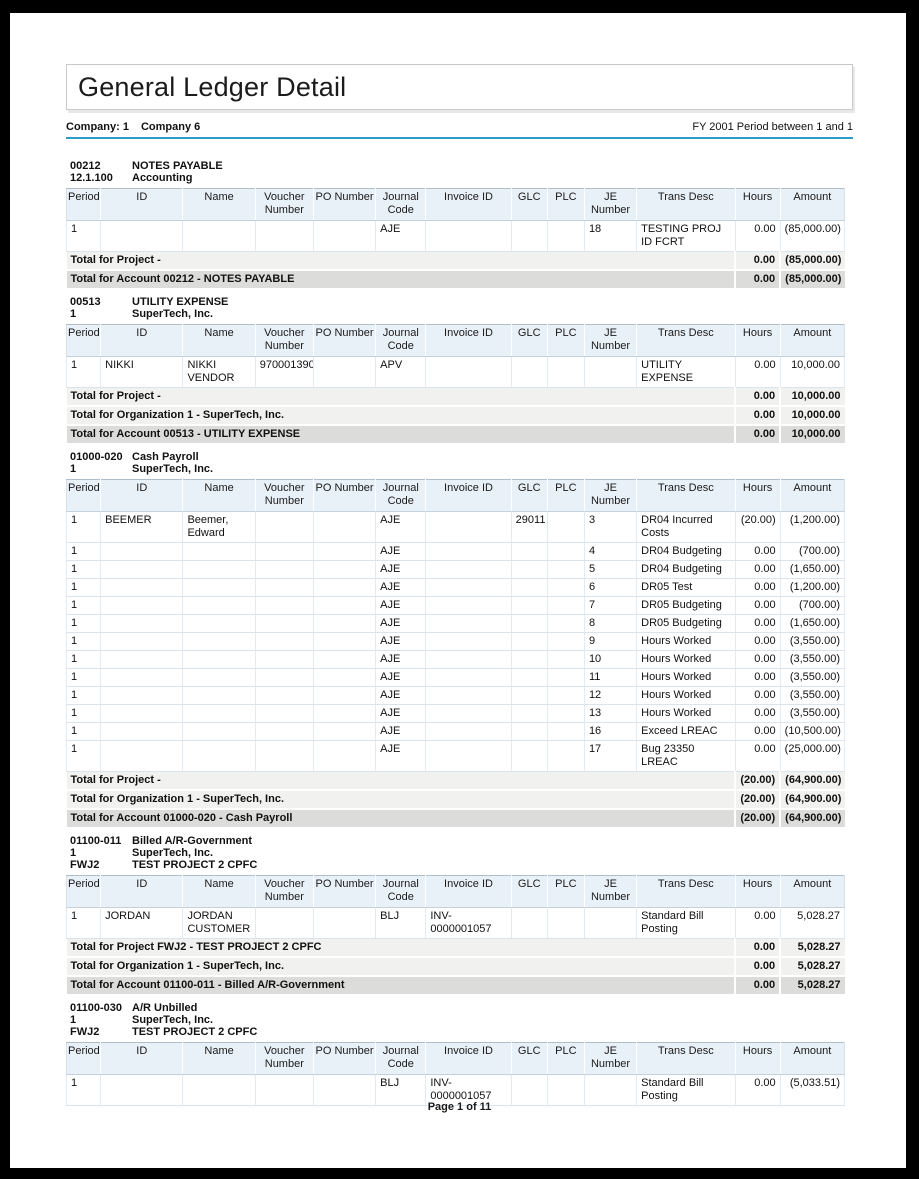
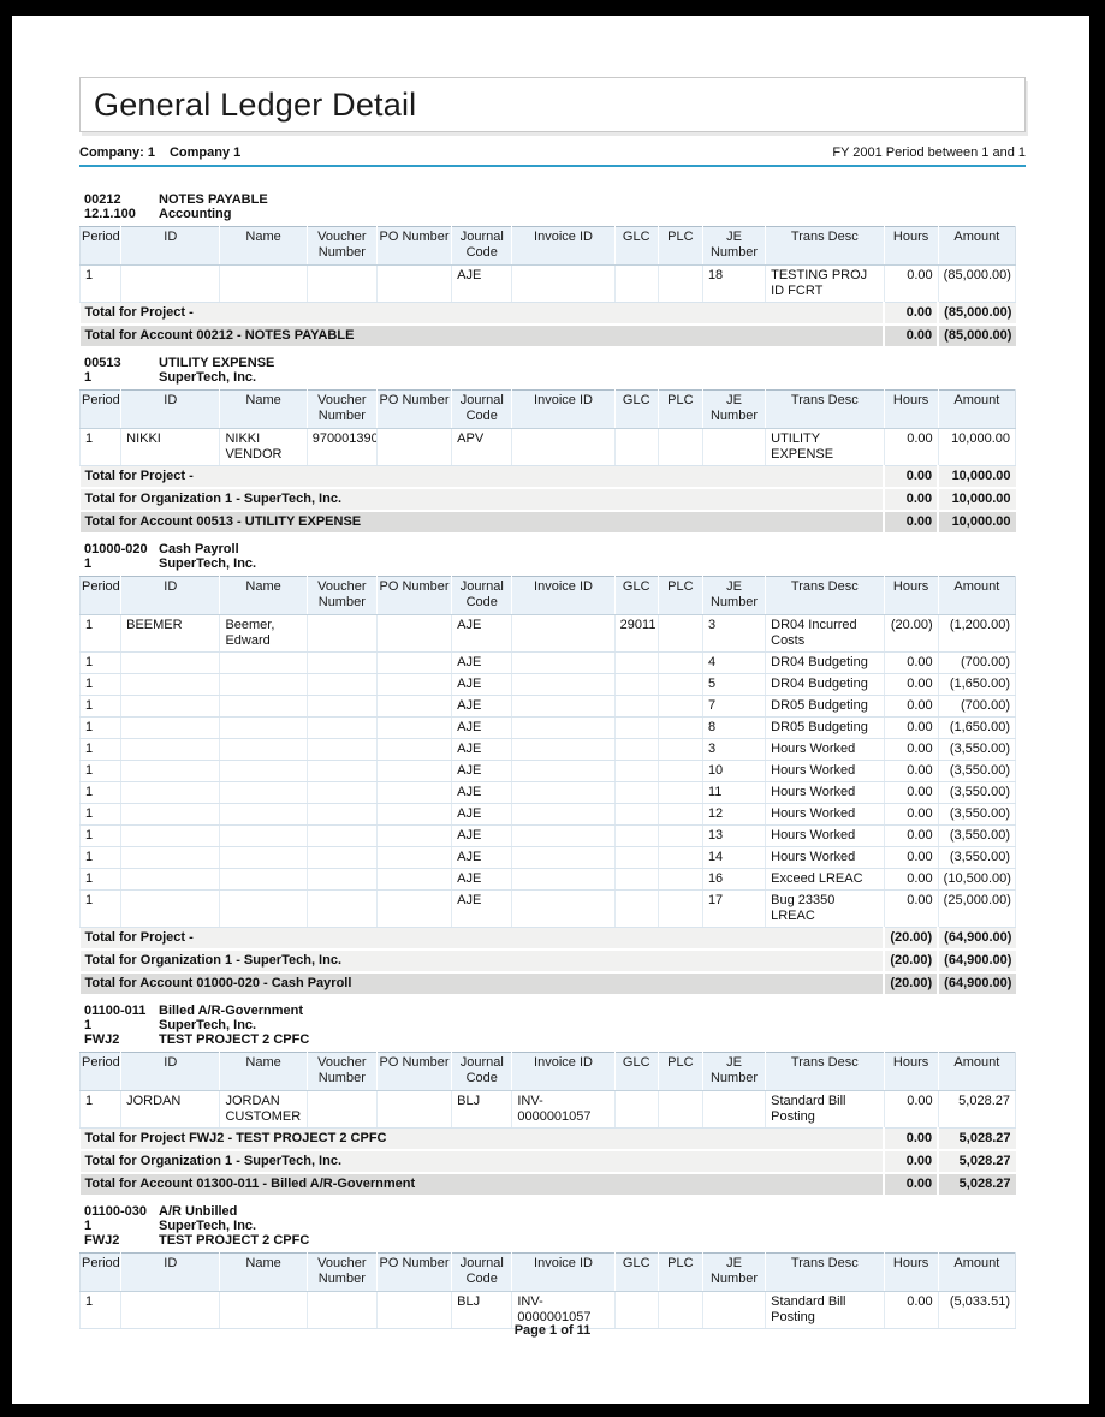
  General Ledger Detail
- Company: 1 Company 6
+ Company: 1 Company 1
  FY 2001 Period between 1 and 1
  00212
  NOTES PAYABLE
  12.1.100
  Accounting
  Period	ID	Name	Voucher Number	PO Number	Journal Code	Invoice ID	GLC	PLC	JE Number	Trans Desc	Hours	Amount
  1					AJE				18	TESTING PROJ ID FCRT	0.00	(85,000.00)
  Total for Project -	0.00	(85,000.00)
  Total for Account 00212 - NOTES PAYABLE	0.00	(85,000.00)
  00513
  UTILITY EXPENSE
  1
  SuperTech, Inc.
  Period	ID	Name	Voucher Number	PO Number	Journal Code	Invoice ID	GLC	PLC	JE Number	Trans Desc	Hours	Amount
  1	NIKKI	NIKKI VENDOR	970001390		APV					UTILITY EXPENSE	0.00	10,000.00
  Total for Project -	0.00	10,000.00
  Total for Organization 1 - SuperTech, Inc.	0.00	10,000.00
  Total for Account 00513 - UTILITY EXPENSE	0.00	10,000.00
  01000-020
  Cash Payroll
  1
  SuperTech, Inc.
  Period	ID	Name	Voucher Number	PO Number	Journal Code	Invoice ID	GLC	PLC	JE Number	Trans Desc	Hours	Amount
  1	BEEMER	Beemer, Edward			AJE		29011		3	DR04 Incurred Costs	(20.00)	(1,200.00)
  1					AJE				4	DR04 Budgeting	0.00	(700.00)
  1					AJE				5	DR04 Budgeting	0.00	(1,650.00)
- 1					AJE				6	DR05 Test	0.00	(1,200.00)
  1					AJE				7	DR05 Budgeting	0.00	(700.00)
  1					AJE				8	DR05 Budgeting	0.00	(1,650.00)
- 1					AJE				9	Hours Worked	0.00	(3,550.00)
+ 1					AJE				3	Hours Worked	0.00	(3,550.00)
  1					AJE				10	Hours Worked	0.00	(3,550.00)
  1					AJE				11	Hours Worked	0.00	(3,550.00)
  1					AJE				12	Hours Worked	0.00	(3,550.00)
  1					AJE				13	Hours Worked	0.00	(3,550.00)
+ 1					AJE				14	Hours Worked	0.00	(3,550.00)
  1					AJE				16	Exceed LREAC	0.00	(10,500.00)
  1					AJE				17	Bug 23350 LREAC	0.00	(25,000.00)
  Total for Project -	(20.00)	(64,900.00)
  Total for Organization 1 - SuperTech, Inc.	(20.00)	(64,900.00)
  Total for Account 01000-020 - Cash Payroll	(20.00)	(64,900.00)
  01100-011
  Billed A/R-Government
  1
  SuperTech, Inc.
  FWJ2
  TEST PROJECT 2 CPFC
  Period	ID	Name	Voucher Number	PO Number	Journal Code	Invoice ID	GLC	PLC	JE Number	Trans Desc	Hours	Amount
  1	JORDAN	JORDAN CUSTOMER			BLJ	INV-0000001057				Standard Bill Posting	0.00	5,028.27
  Total for Project FWJ2 - TEST PROJECT 2 CPFC	0.00	5,028.27
  Total for Organization 1 - SuperTech, Inc.	0.00	5,028.27
- Total for Account 01100-011 - Billed A/R-Government	0.00	5,028.27
+ Total for Account 01300-011 - Billed A/R-Government	0.00	5,028.27
  01100-030
  A/R Unbilled
  1
  SuperTech, Inc.
  FWJ2
  TEST PROJECT 2 CPFC
  Period	ID	Name	Voucher Number	PO Number	Journal Code	Invoice ID	GLC	PLC	JE Number	Trans Desc	Hours	Amount
  1					BLJ	INV-0000001057				Standard Bill Posting	0.00	(5,033.51)
  Page 1 of 11
